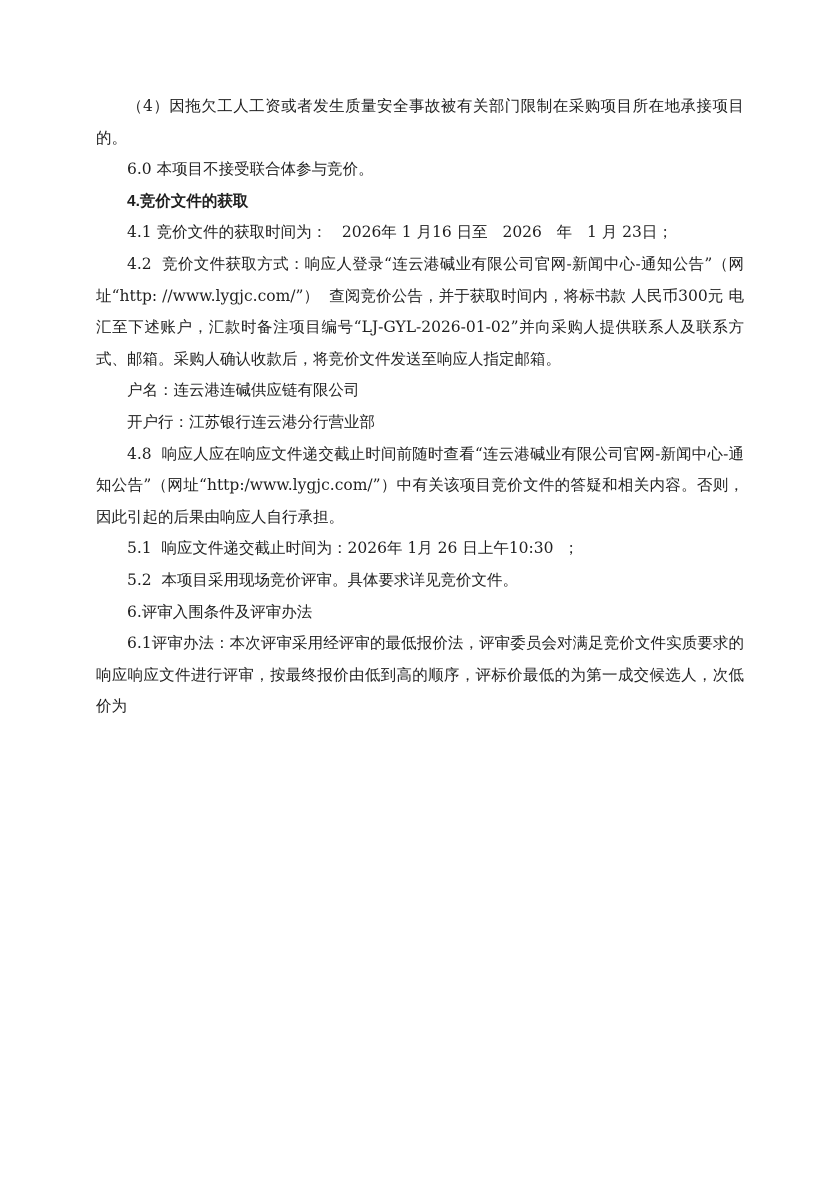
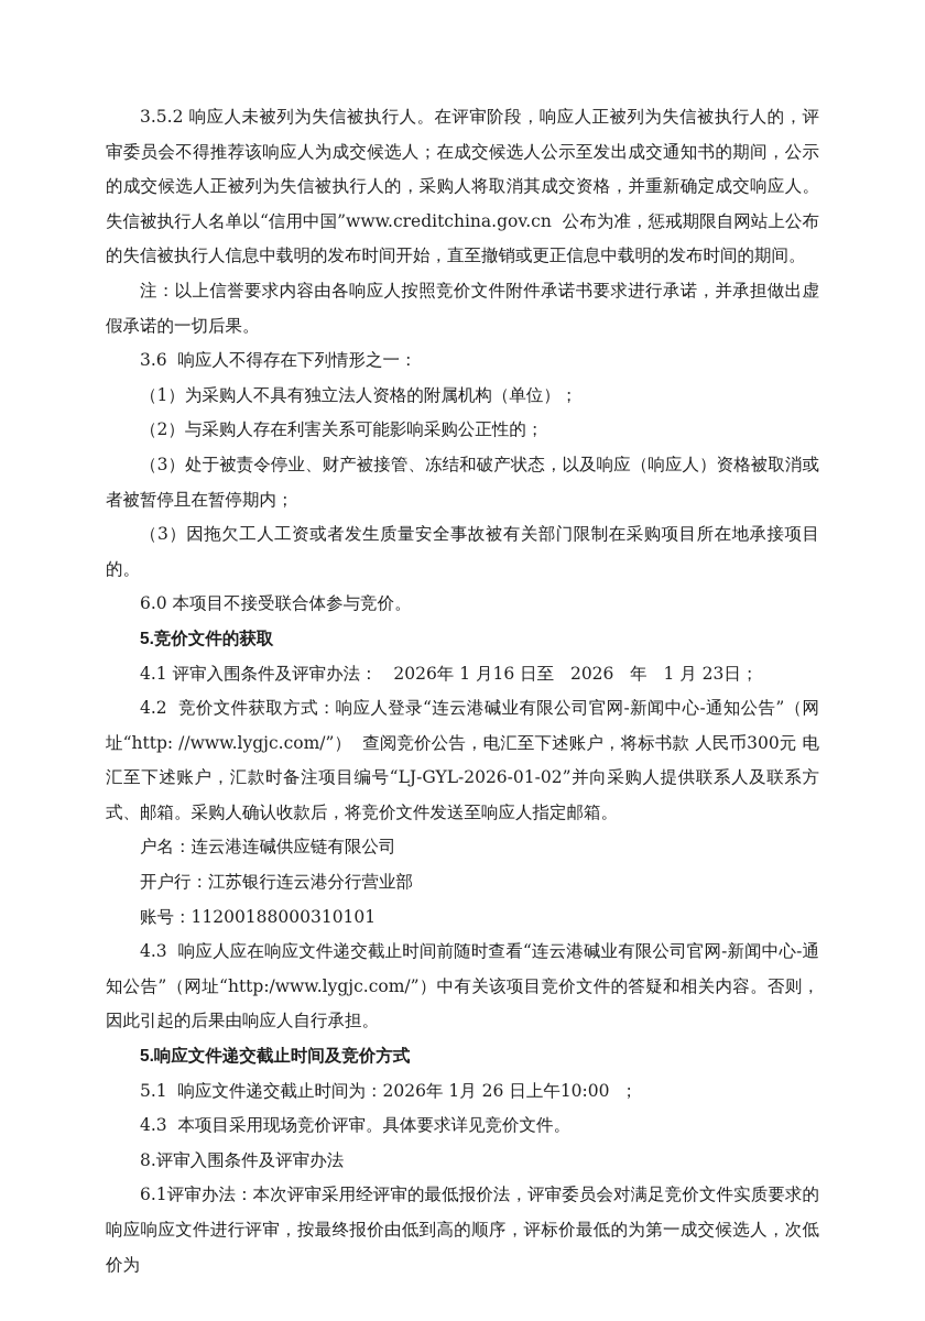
+ 3.5.2 响应人未被列为失信被执行人。在评审阶段，响应人正被列为失信被执行人的，评审委员会不得推荐该响应人为成交候选人；在成交候选人公示至发出成交通知书的期间，公示的成交候选人正被列为失信被执行人的，采购人将取消其成交资格，并重新确定成交响应人。失信被执行人名单以“信用中国”www.creditchina.gov.cn 公布为准，惩戒期限自网站上公布的失信被执行人信息中载明的发布时间开始，直至撤销或更正信息中载明的发布时间的期间。
+ 注：以上信誉要求内容由各响应人按照竞价文件附件承诺书要求进行承诺，并承担做出虚假承诺的一切后果。
+ 3.6 响应人不得存在下列情形之一：
+ （1）为采购人不具有独立法人资格的附属机构（单位）；
+ （2）与采购人存在利害关系可能影响采购公正性的；
+ （3）处于被责令停业、财产被接管、冻结和破产状态，以及响应（响应人）资格被取消或者被暂停且在暂停期内；
- （4）因拖欠工人工资或者发生质量安全事故被有关部门限制在采购项目所在地承接项目的。
+ （3）因拖欠工人工资或者发生质量安全事故被有关部门限制在采购项目所在地承接项目的。
  6.0 本项目不接受联合体参与竞价。
- 4.竞价文件的获取
+ 5.竞价文件的获取
- 4.1 竞价文件的获取时间为： 2026年 1 月16 日至 2026 年 1 月 23日；
+ 4.1 评审入围条件及评审办法： 2026年 1 月16 日至 2026 年 1 月 23日；
- 4.2 竞价文件获取方式：响应人登录“连云港碱业有限公司官网-新闻中心-通知公告”（网址“http: //www.lygjc.com/”） 查阅竞价公告，并于获取时间内，将标书款 人民币300元 电汇至下述账户，汇款时备注项目编号“LJ-GYL-2026-01-02”并向采购人提供联系人及联系方式、邮箱。采购人确认收款后，将竞价文件发送至响应人指定邮箱。
+ 4.2 竞价文件获取方式：响应人登录“连云港碱业有限公司官网-新闻中心-通知公告”（网址“http: //www.lygjc.com/”） 查阅竞价公告，电汇至下述账户，将标书款 人民币300元 电汇至下述账户，汇款时备注项目编号“LJ-GYL-2026-01-02”并向采购人提供联系人及联系方式、邮箱。采购人确认收款后，将竞价文件发送至响应人指定邮箱。
  户名：连云港连碱供应链有限公司
  开户行：江苏银行连云港分行营业部
+ 账号：11200188000310101
- 4.8 响应人应在响应文件递交截止时间前随时查看“连云港碱业有限公司官网-新闻中心-通知公告”（网址“http:/www.lygjc.com/”）中有关该项目竞价文件的答疑和相关内容。否则，因此引起的后果由响应人自行承担。
+ 4.3 响应人应在响应文件递交截止时间前随时查看“连云港碱业有限公司官网-新闻中心-通知公告”（网址“http:/www.lygjc.com/”）中有关该项目竞价文件的答疑和相关内容。否则，因此引起的后果由响应人自行承担。
+ 5.响应文件递交截止时间及竞价方式
- 5.1 响应文件递交截止时间为：2026年 1月 26 日上午10:30 ；
+ 5.1 响应文件递交截止时间为：2026年 1月 26 日上午10:00 ；
- 5.2 本项目采用现场竞价评审。具体要求详见竞价文件。
+ 4.3 本项目采用现场竞价评审。具体要求详见竞价文件。
- 6.评审入围条件及评审办法
+ 8.评审入围条件及评审办法
  6.1评审办法：本次评审采用经评审的最低报价法，评审委员会对满足竞价文件实质要求的响应响应文件进行评审，按最终报价由低到高的顺序，评标价最低的为第一成交候选人，次低价为
